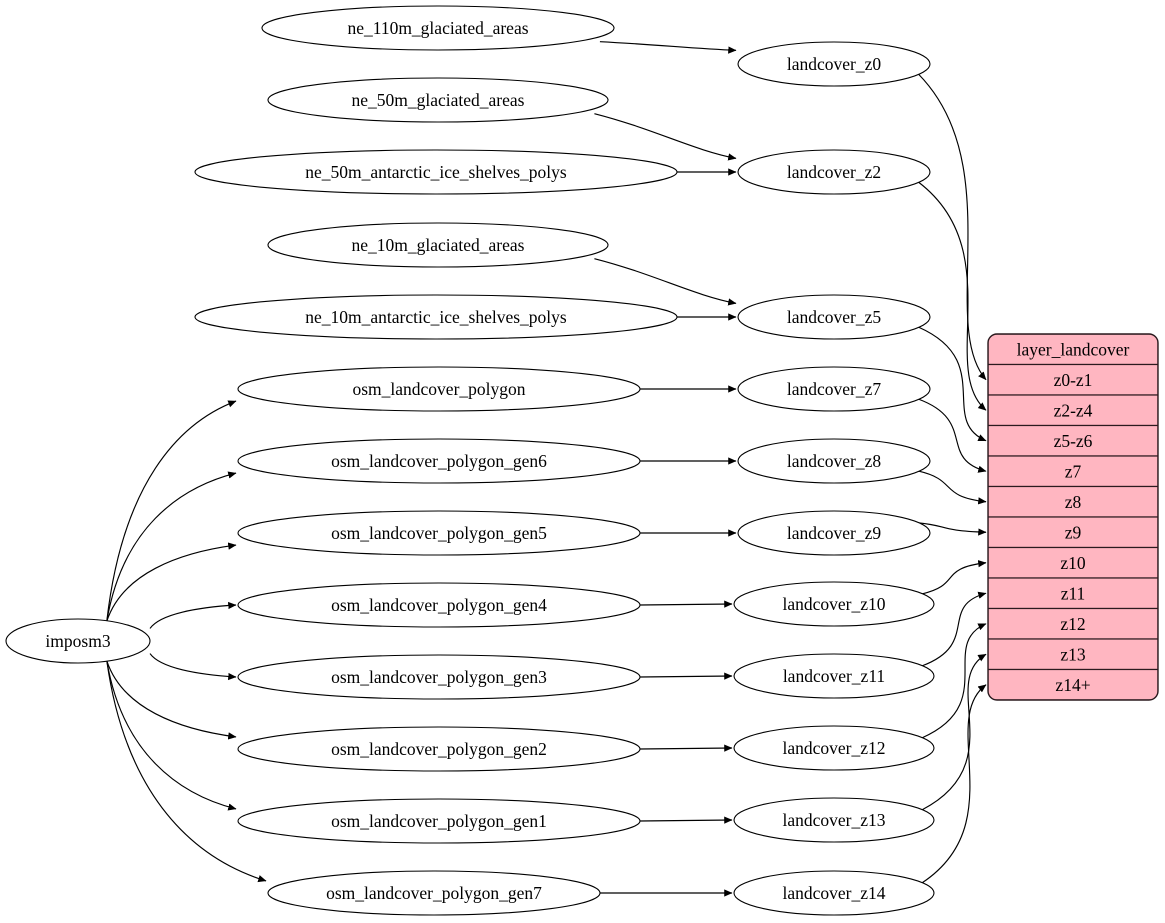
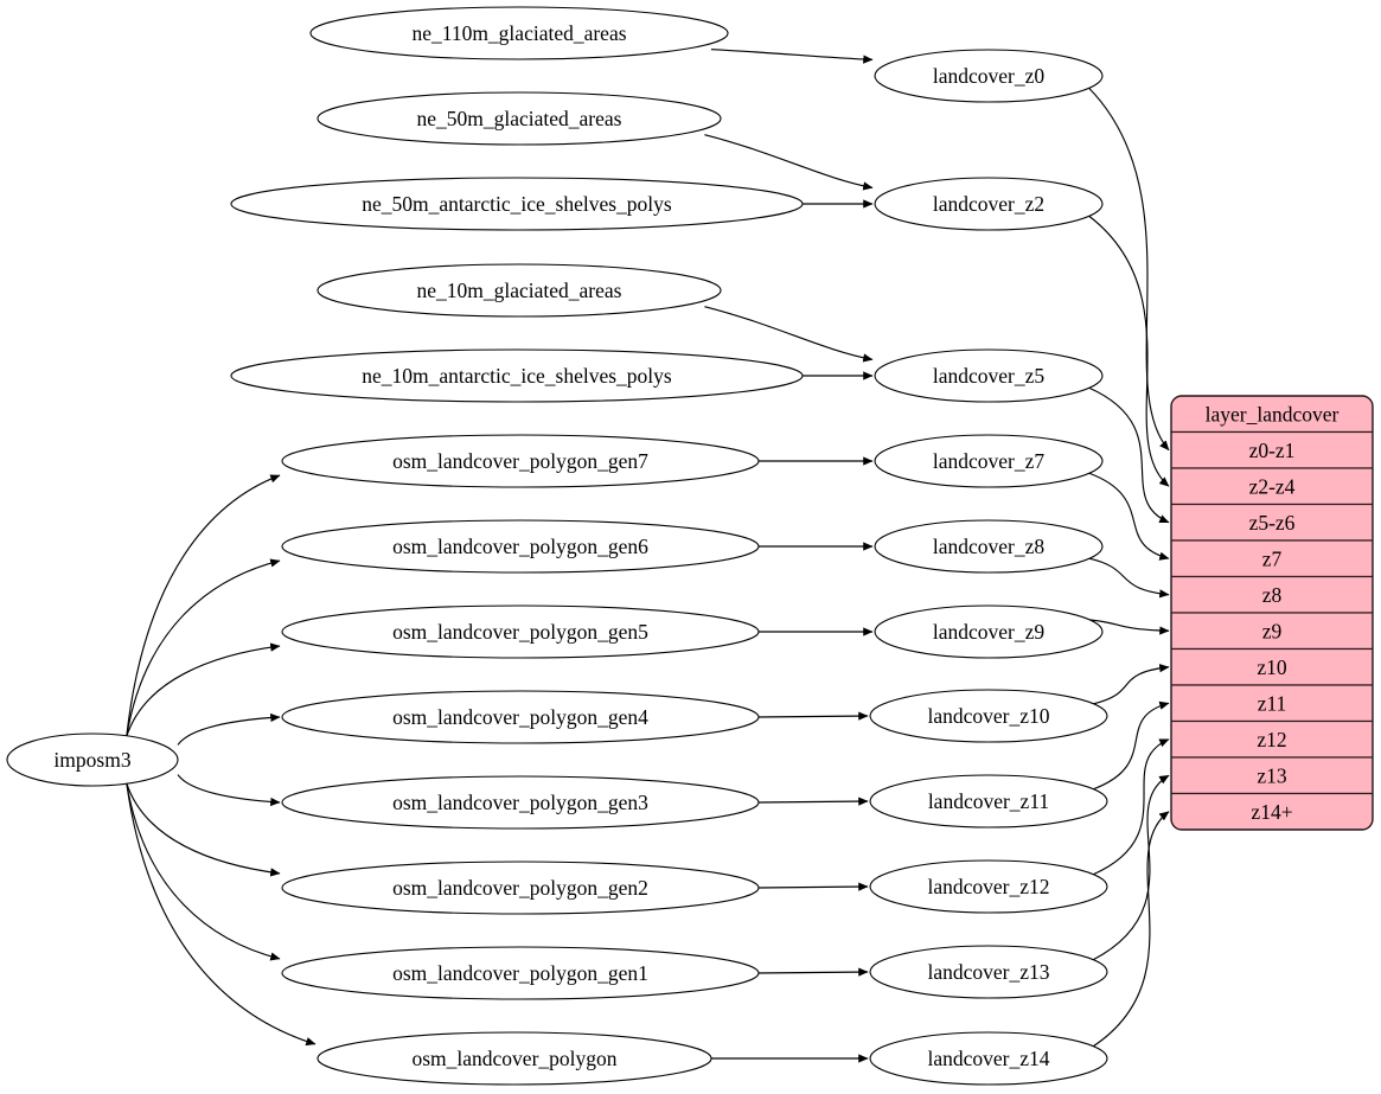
  imposm3
  ne_110m_glaciated_areas
  ne_50m_glaciated_areas
  ne_50m_antarctic_ice_shelves_polys
  ne_10m_glaciated_areas
  ne_10m_antarctic_ice_shelves_polys
- osm_landcover_polygon
+ osm_landcover_polygon_gen7
  osm_landcover_polygon_gen6
  osm_landcover_polygon_gen5
  osm_landcover_polygon_gen4
  osm_landcover_polygon_gen3
  osm_landcover_polygon_gen2
  osm_landcover_polygon_gen1
- osm_landcover_polygon_gen7
+ osm_landcover_polygon
  landcover_z0
  landcover_z2
  landcover_z5
  landcover_z7
  landcover_z8
  landcover_z9
  landcover_z10
  landcover_z11
  landcover_z12
  landcover_z13
  landcover_z14
  layer_landcover
  z0-z1
  z2-z4
  z5-z6
  z7
  z8
  z9
  z10
  z11
  z12
  z13
  z14+
